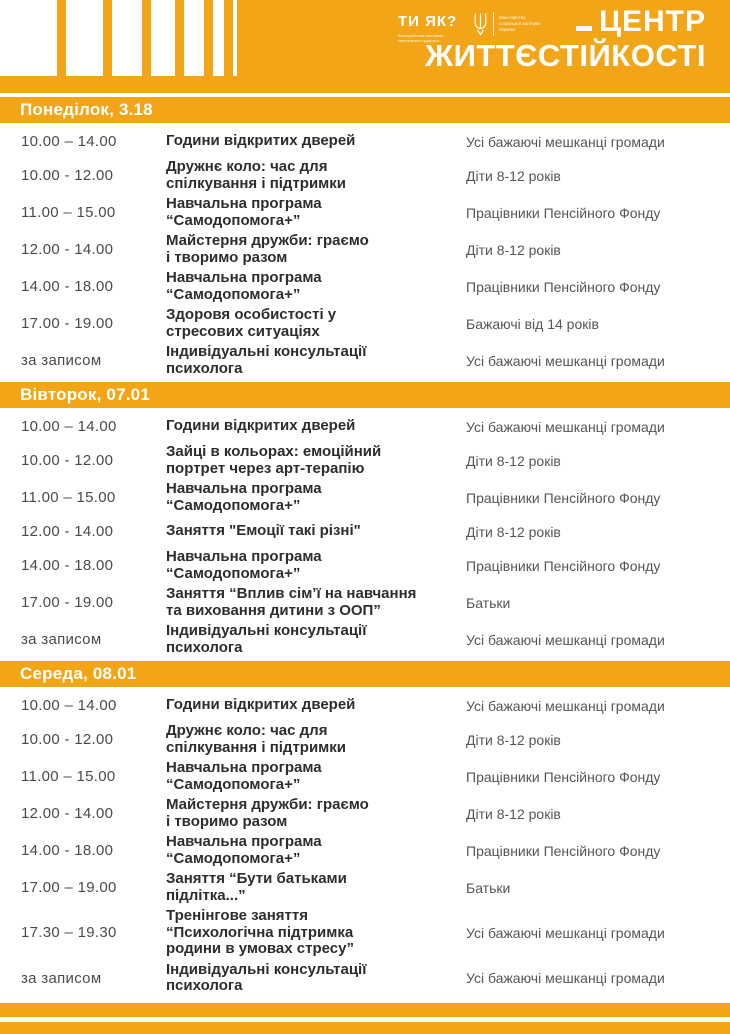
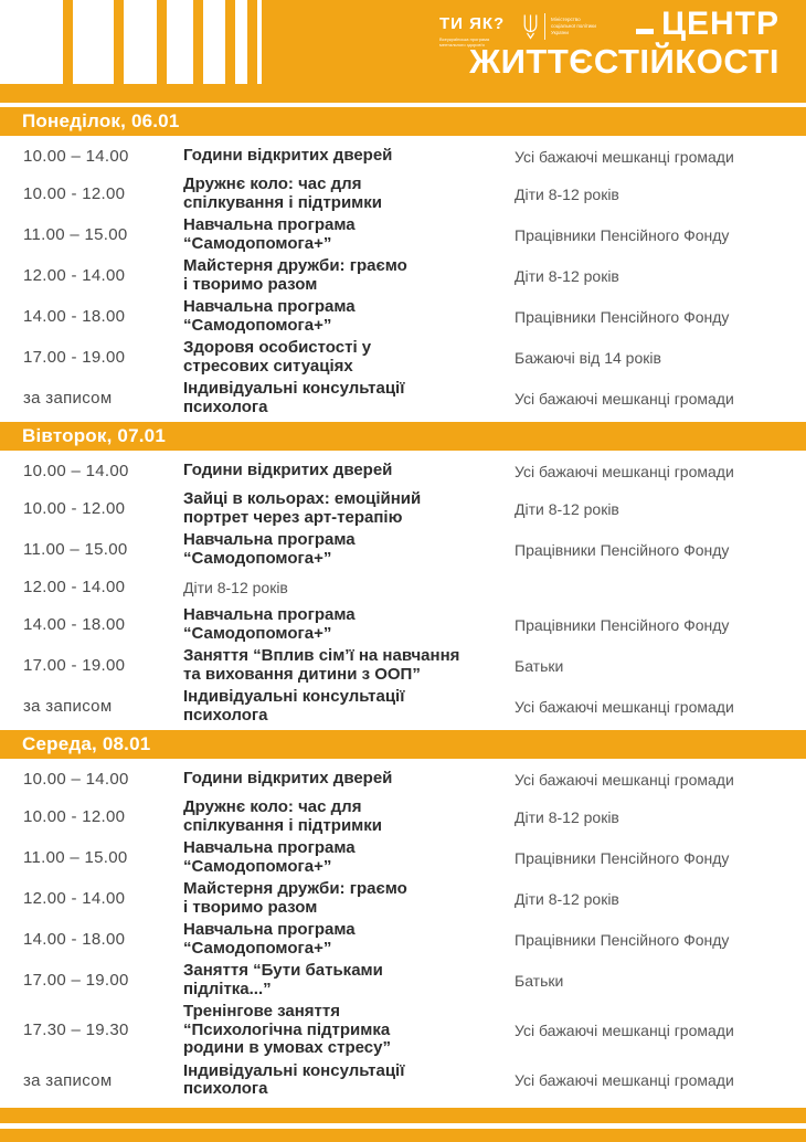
  ТИ ЯК?
  ЦЕНТР
  ЖИТТЄСТІЙКОСТІ
- Понеділок, 3.18
+ Понеділок, 06.01
  10.00 – 14.00
  Години відкритих дверей
  Усі бажаючі мешканці громади
  10.00 - 12.00
  Дружнє коло: час для
  спілкування і підтримки
  Діти 8-12 років
  11.00 – 15.00
  Навчальна програма
  “Самодопомога+”
  Працівники Пенсійного Фонду
  12.00 - 14.00
  Майстерня дружби: граємо
  і творимо разом
  Діти 8-12 років
  14.00 - 18.00
  Навчальна програма
  “Самодопомога+”
  Працівники Пенсійного Фонду
  17.00 - 19.00
  Здоровя особистості у
  стресових ситуаціях
  Бажаючі від 14 років
  за записом
  Індивідуальні консультації
  психолога
  Усі бажаючі мешканці громади
  Вівторок, 07.01
  10.00 – 14.00
  Години відкритих дверей
  Усі бажаючі мешканці громади
  10.00 - 12.00
  Зайці в кольорах: емоційний
  портрет через арт-терапію
  Діти 8-12 років
  11.00 – 15.00
  Навчальна програма
  “Самодопомога+”
  Працівники Пенсійного Фонду
  12.00 - 14.00
- Заняття "Емоції такі різні"
  Діти 8-12 років
  14.00 - 18.00
  Навчальна програма
  “Самодопомога+”
  Працівники Пенсійного Фонду
  17.00 - 19.00
  Заняття “Вплив сім’ї на навчання
  та виховання дитини з ООП”
  Батьки
  за записом
  Індивідуальні консультації
  психолога
  Усі бажаючі мешканці громади
  Середа, 08.01
  10.00 – 14.00
  Години відкритих дверей
  Усі бажаючі мешканці громади
  10.00 - 12.00
  Дружнє коло: час для
  спілкування і підтримки
  Діти 8-12 років
  11.00 – 15.00
  Навчальна програма
  “Самодопомога+”
  Працівники Пенсійного Фонду
  12.00 - 14.00
  Майстерня дружби: граємо
  і творимо разом
  Діти 8-12 років
  14.00 - 18.00
  Навчальна програма
  “Самодопомога+”
  Працівники Пенсійного Фонду
  17.00 – 19.00
  Заняття “Бути батьками
  підлітка...”
  Батьки
  17.30 – 19.30
  Тренінгове заняття
  “Психологічна підтримка
  родини в умовах стресу”
  Усі бажаючі мешканці громади
  за записом
  Індивідуальні консультації
  психолога
  Усі бажаючі мешканці громади
